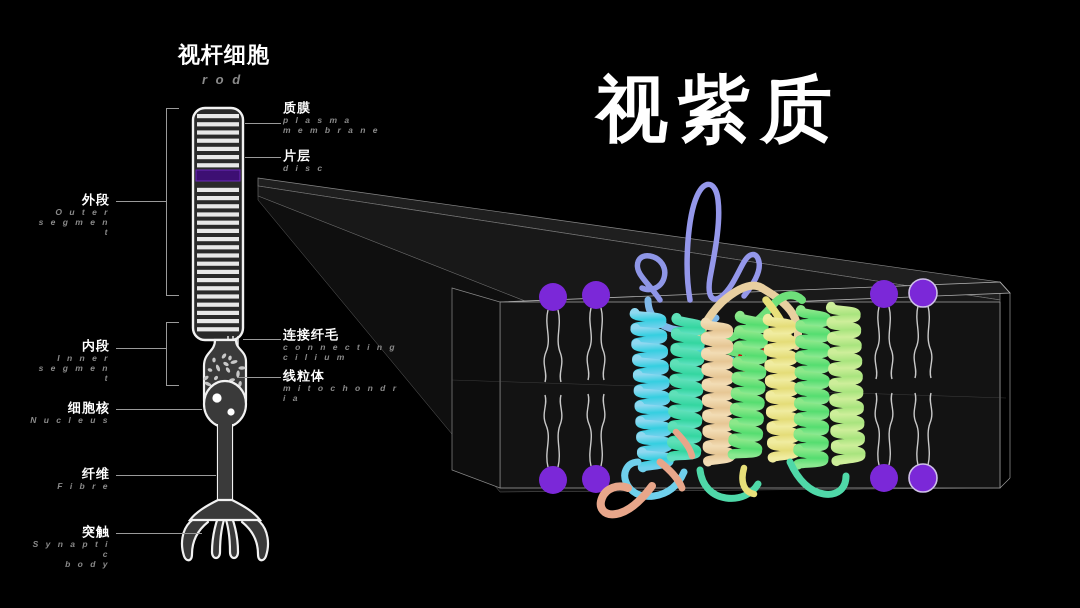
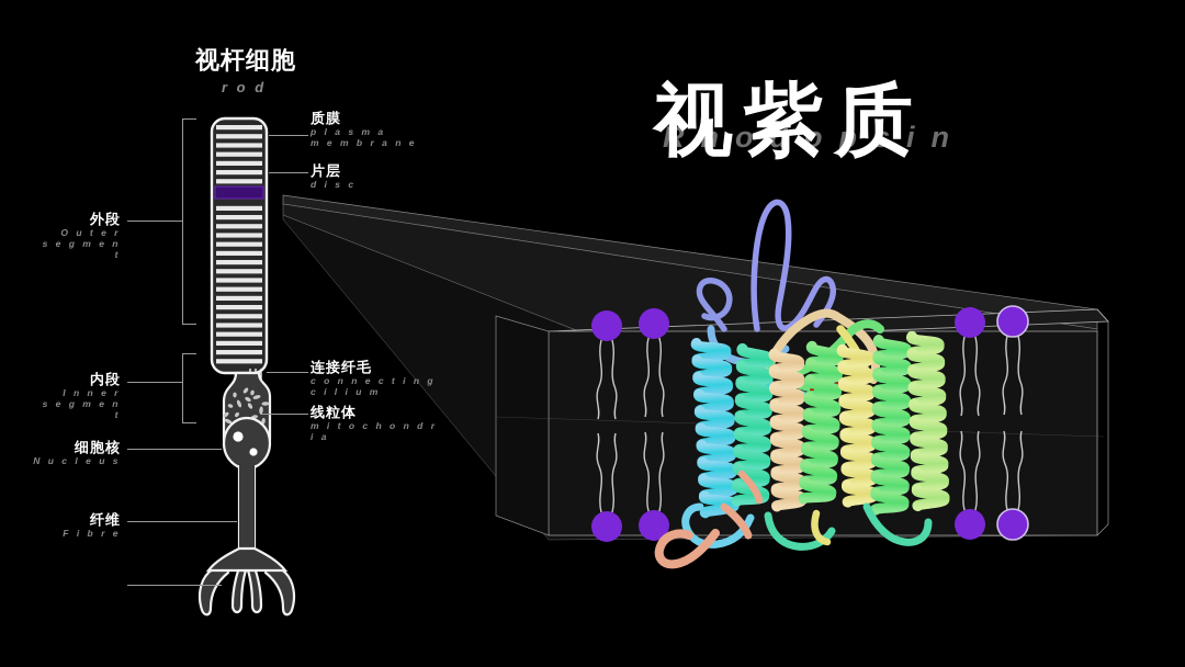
  视杆细胞
  r o d
+ Rhodopsin
  视紫质
  外段
  O u t e r
  s e g m e n t
  内段
  I n n e r
  s e g m e n t
  细胞核
  N u c l e u s
  纤维
  F i b r e
- 突触
- S y n a p t i c
- b o d y
  质膜
  p l a s m a
  m e m b r a n e
  片层
  d i s c
  连接纤毛
  c o n n e c t i n g
  c i l i u m
  线粒体
  m i t o c h o n d r i a
